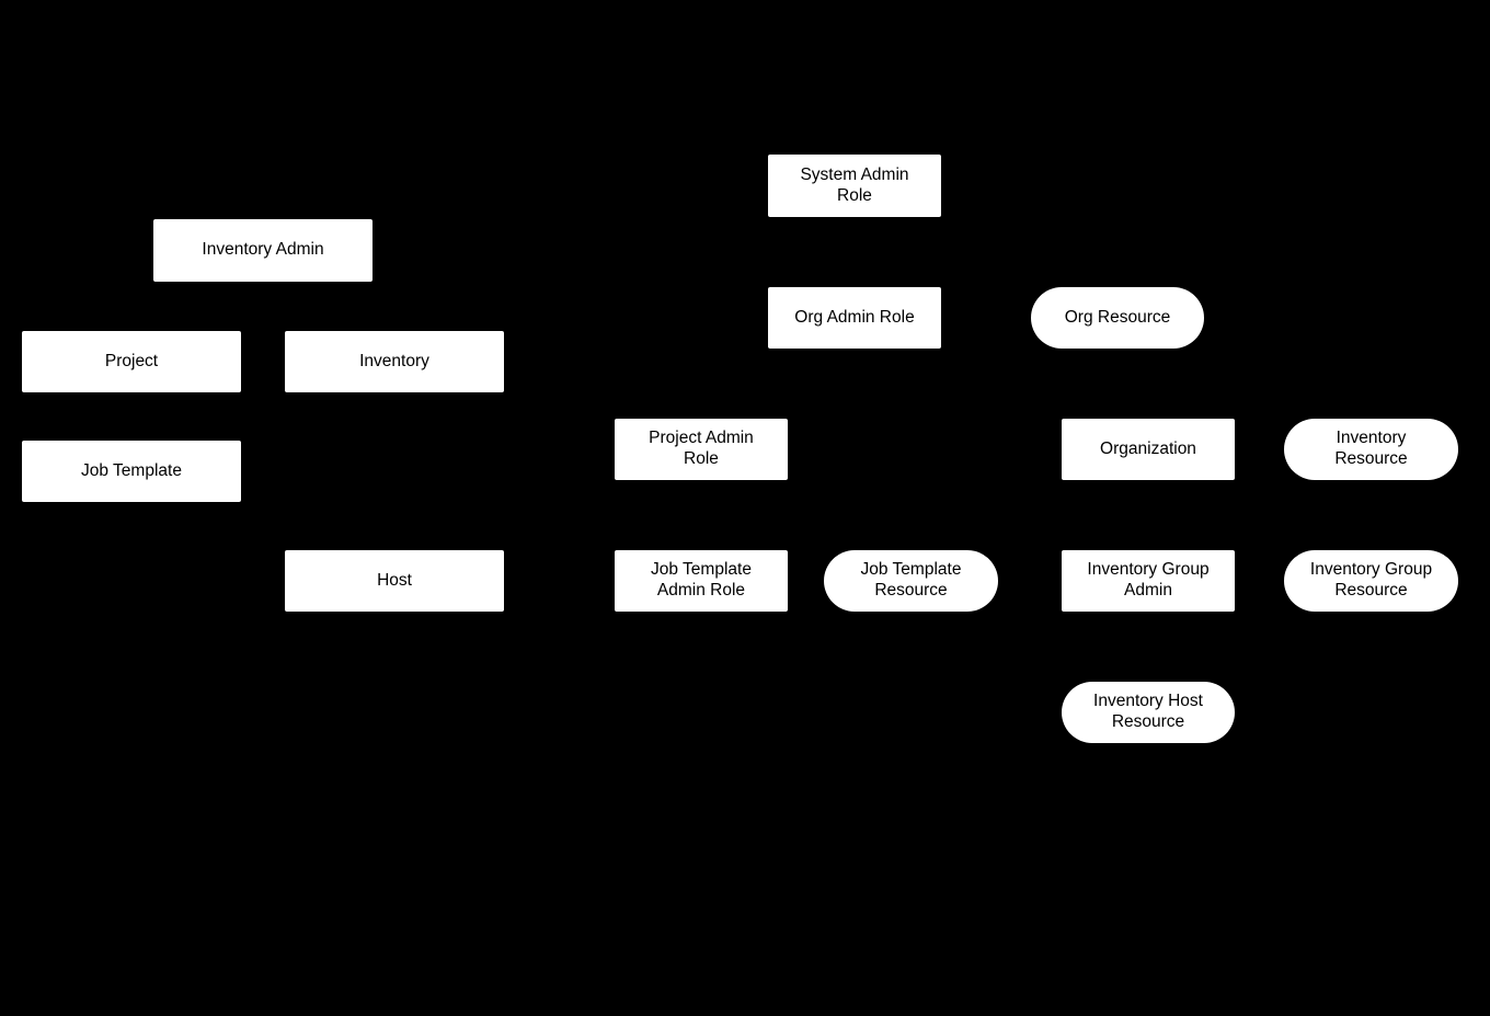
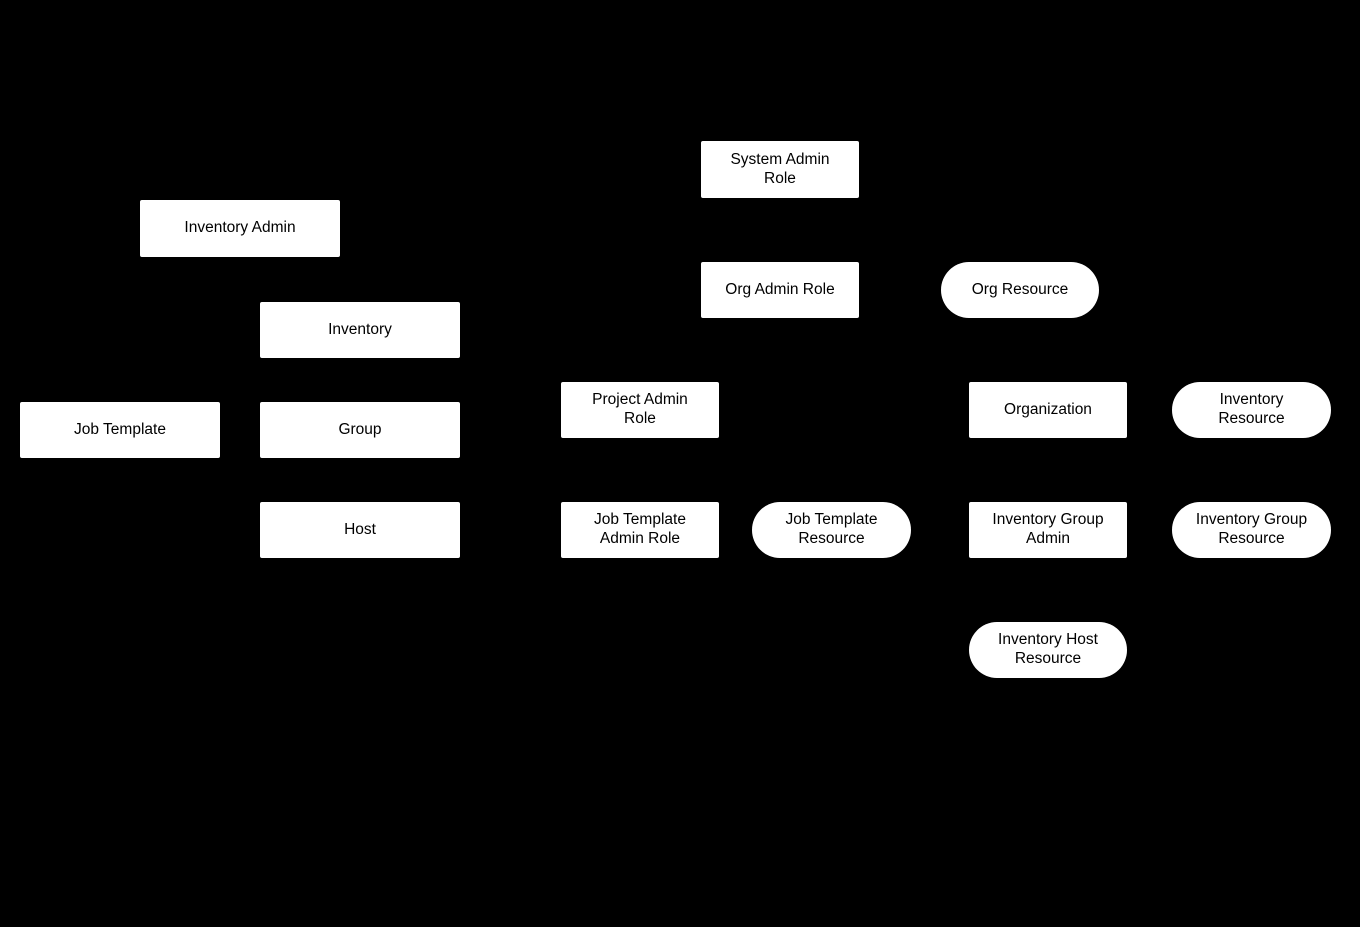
  Inventory Admin
- Project
  Inventory
  Job Template
+ Group
  Host
  System Admin
  Role
  Org Admin Role
  Org Resource
  Project Admin
  Role
  Organization
  Inventory
  Resource
  Job Template
  Admin Role
  Job Template
  Resource
  Inventory Group
  Admin
  Inventory Group
  Resource
  Inventory Host
  Resource
